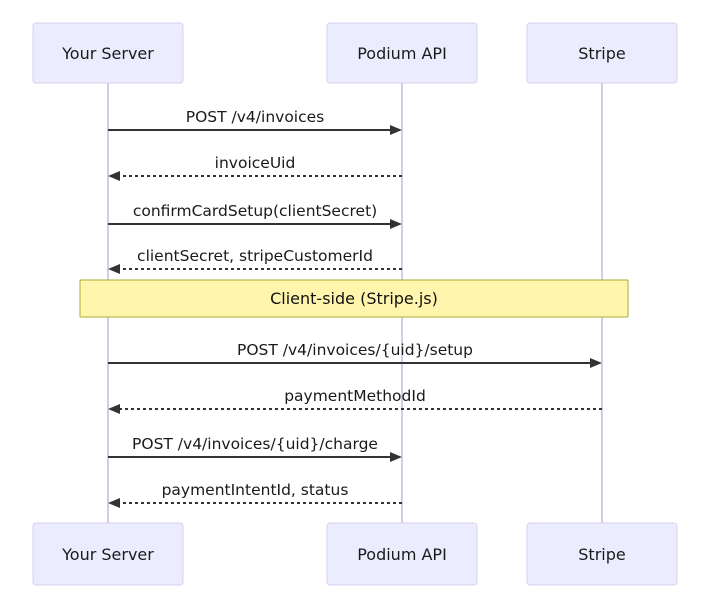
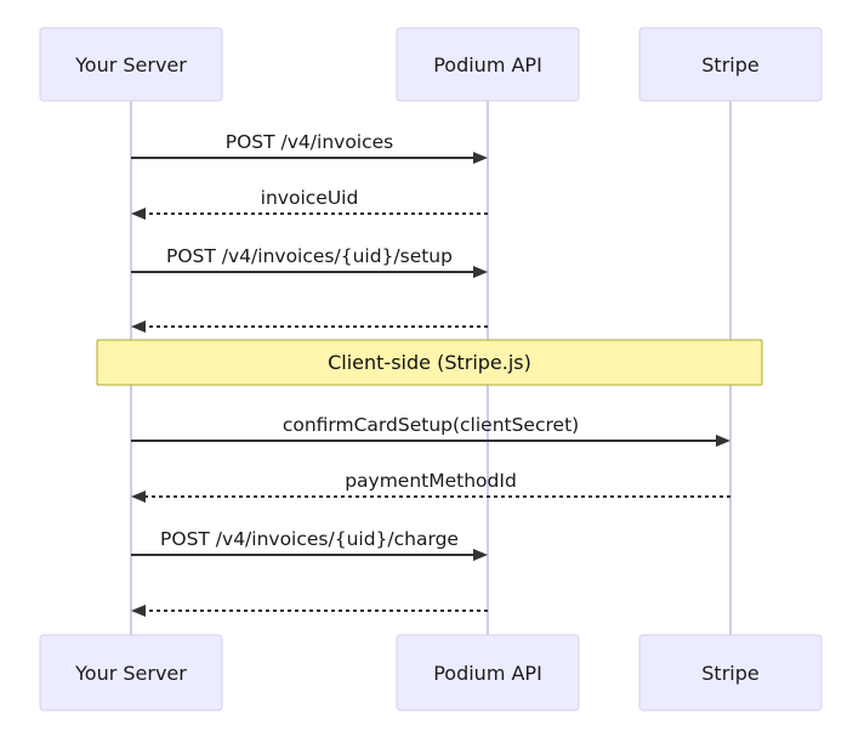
  Your Server
  Podium API
  Stripe
  POST /v4/invoices
  invoiceUid
- confirmCardSetup(clientSecret)
+ POST /v4/invoices/{uid}/setup
- clientSecret, stripeCustomerId
  Client-side (Stripe.js)
- POST /v4/invoices/{uid}/setup
+ confirmCardSetup(clientSecret)
  paymentMethodId
  POST /v4/invoices/{uid}/charge
- paymentIntentId, status
  Your Server
  Podium API
  Stripe
